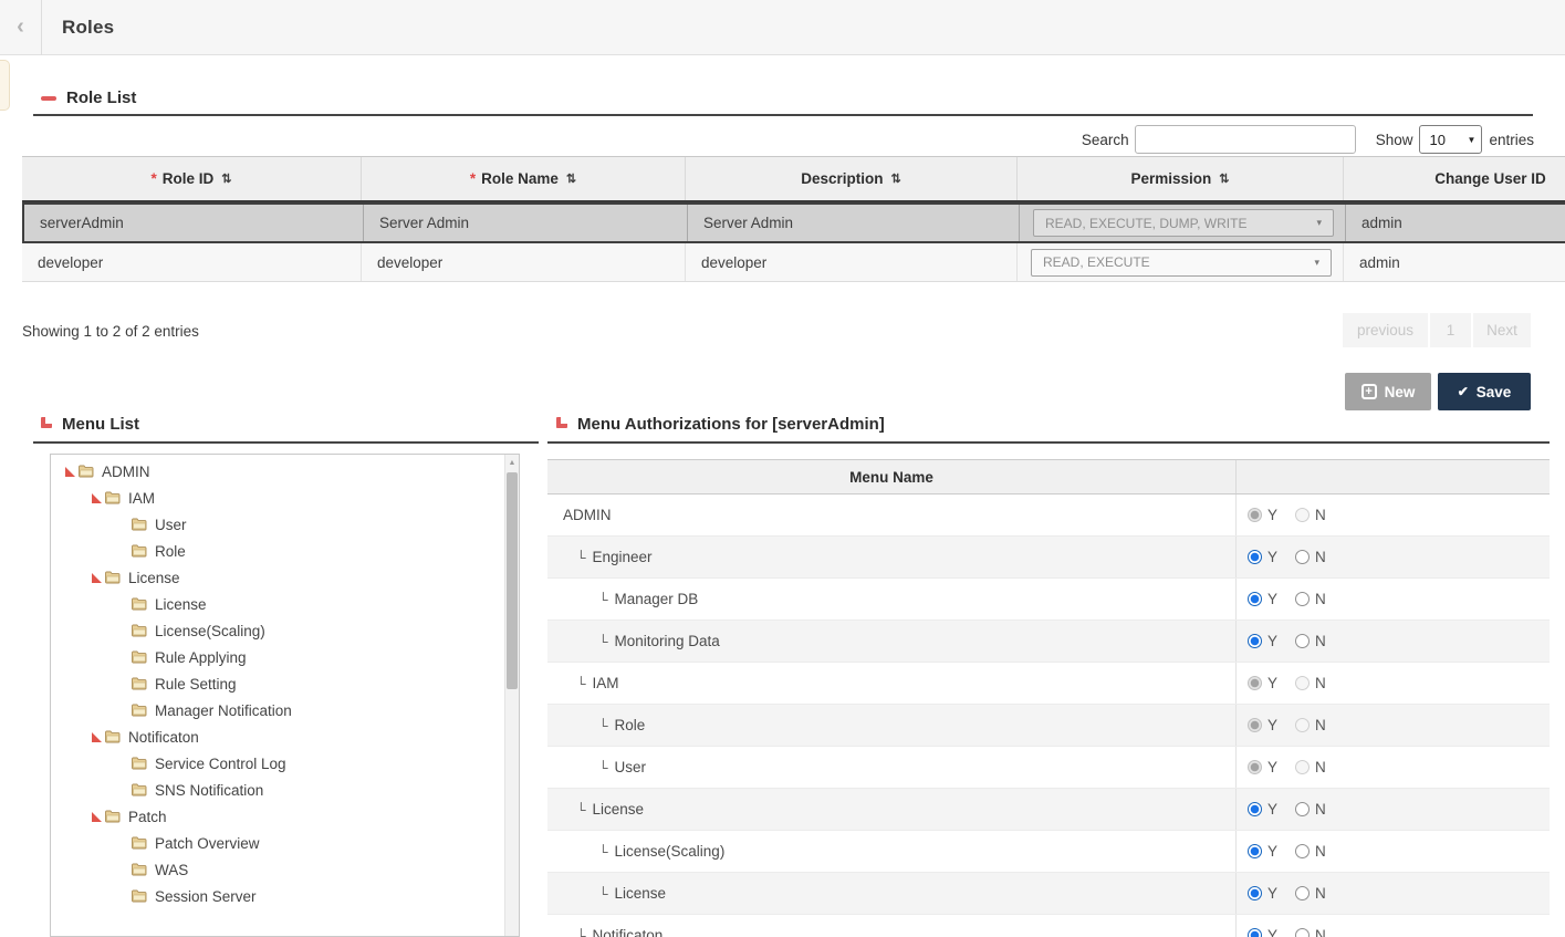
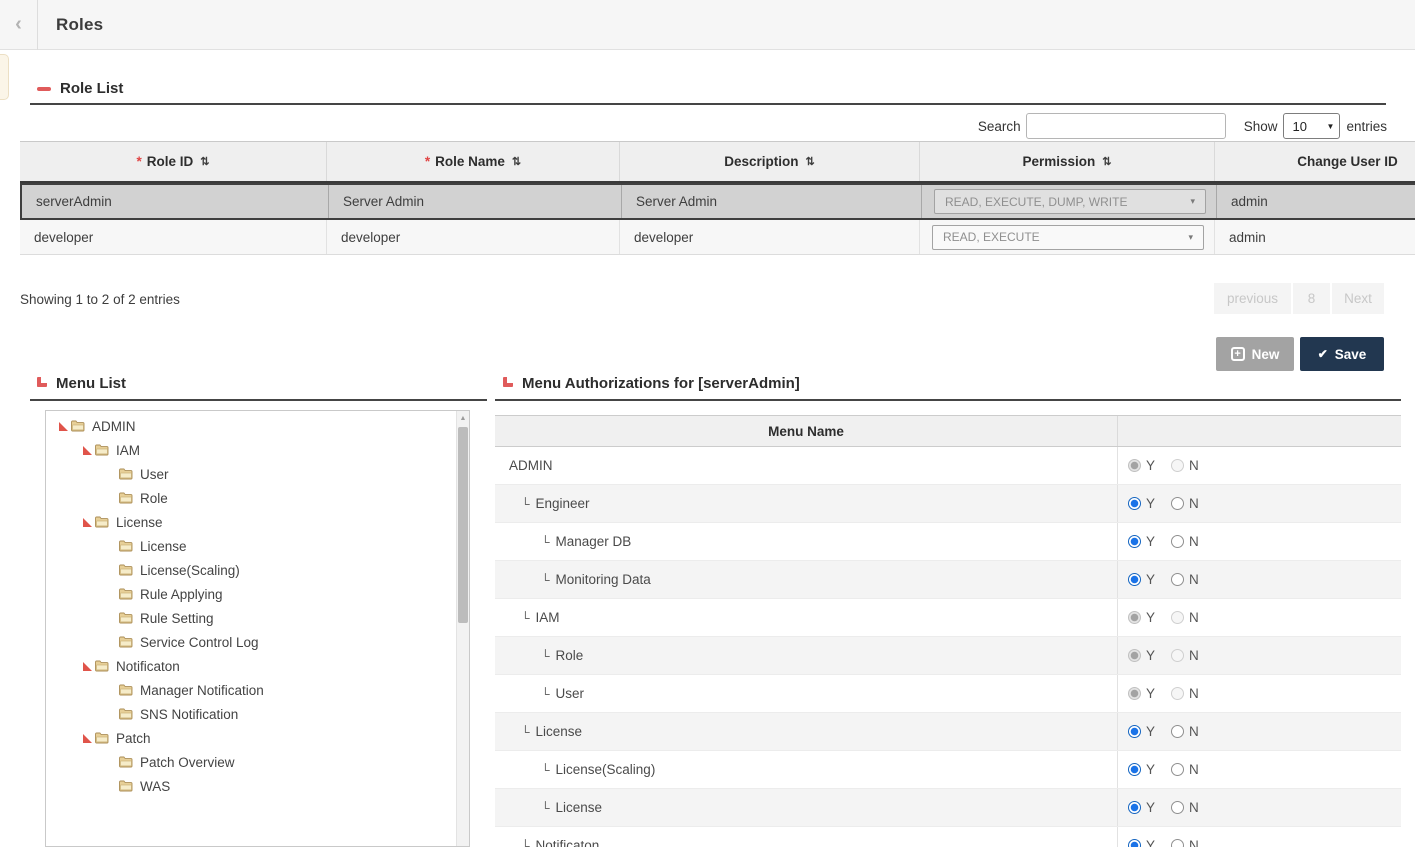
  ‹
  Roles
  Role List
  Search
  Show
  10
  ▼
  entries
  *
  Role ID
  ⇅
  *
  Role Name
  ⇅
  Description
  ⇅
  Permission
  ⇅
  Change User ID
  serverAdmin
  Server Admin
  Server Admin
  READ, EXECUTE, DUMP, WRITE
  ▾
  admin
  developer
  developer
  developer
  READ, EXECUTE
  ▾
  admin
  Showing 1 to 2 of 2 entries
  previous
- 1
+ 8
  Next
  +
  New
  ✔
  Save
  Menu List
  Menu Authorizations for [serverAdmin]
  ADMIN
  IAM
  User
  Role
  License
  License
  License(Scaling)
  Rule Applying
  Rule Setting
- Manager Notification
+ Service Control Log
  Notificaton
- Service Control Log
+ Manager Notification
  SNS Notification
  Patch
  Patch Overview
  WAS
- Session Server
  Menu Name
  ADMIN
  Y
  N
  └
  Engineer
  Y
  N
  └
  Manager DB
  Y
  N
  └
  Monitoring Data
  Y
  N
  └
  IAM
  Y
  N
  └
  Role
  Y
  N
  └
  User
  Y
  N
  └
  License
  Y
  N
  └
  License(Scaling)
  Y
  N
  └
  License
  Y
  N
  └
  Notificaton
  Y
  N
